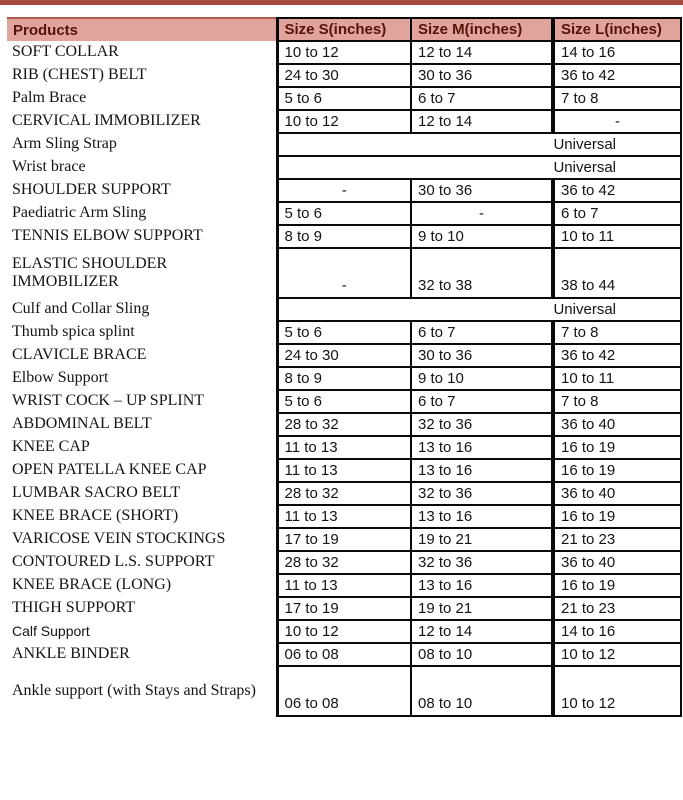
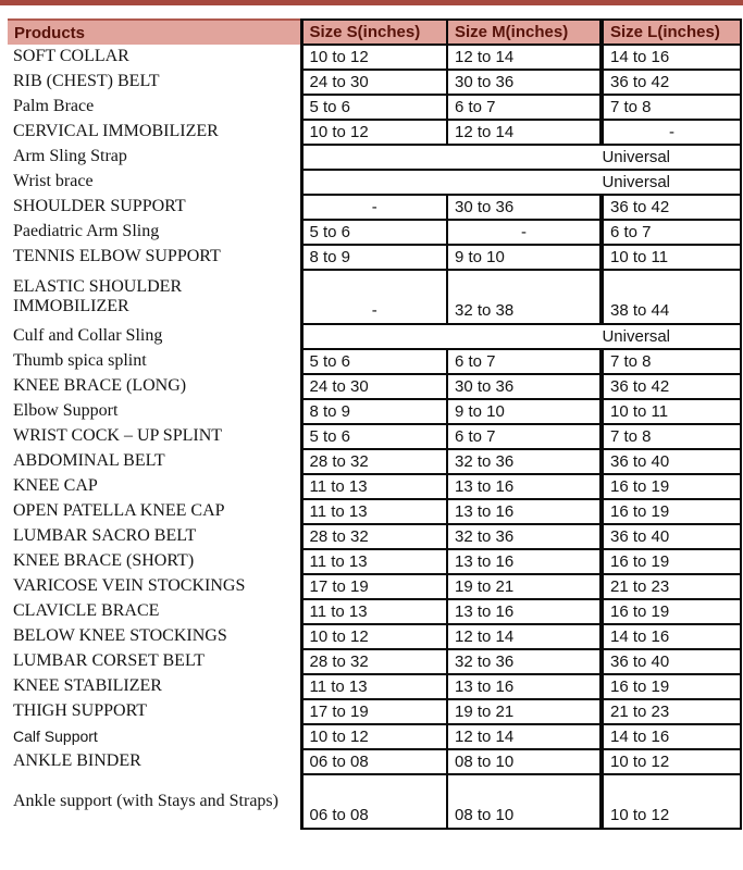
  Products	Size S(inches)	Size M(inches)	Size L(inches)
  SOFT COLLAR	10 to 12	12 to 14	14 to 16
  RIB (CHEST) BELT	24 to 30	30 to 36	36 to 42
  Palm Brace	5 to 6	6 to 7	7 to 8
  CERVICAL IMMOBILIZER	10 to 12	12 to 14	-
  Arm Sling Strap	Universal
  Wrist brace	Universal
  SHOULDER SUPPORT	-	30 to 36	36 to 42
  Paediatric Arm Sling	5 to 6	-	6 to 7
  TENNIS ELBOW SUPPORT	8 to 9	9 to 10	10 to 11
  ELASTIC SHOULDER IMMOBILIZER	-	32 to 38	38 to 44
  Culf and Collar Sling	Universal
  Thumb spica splint	5 to 6	6 to 7	7 to 8
- CLAVICLE BRACE	24 to 30	30 to 36	36 to 42
+ KNEE BRACE (LONG)	24 to 30	30 to 36	36 to 42
  Elbow Support	8 to 9	9 to 10	10 to 11
  WRIST COCK – UP SPLINT	5 to 6	6 to 7	7 to 8
  ABDOMINAL BELT	28 to 32	32 to 36	36 to 40
  KNEE CAP	11 to 13	13 to 16	16 to 19
  OPEN PATELLA KNEE CAP	11 to 13	13 to 16	16 to 19
  LUMBAR SACRO BELT	28 to 32	32 to 36	36 to 40
  KNEE BRACE (SHORT)	11 to 13	13 to 16	16 to 19
  VARICOSE VEIN STOCKINGS	17 to 19	19 to 21	21 to 23
- CONTOURED L.S. SUPPORT	28 to 32	32 to 36	36 to 40
- KNEE BRACE (LONG)	11 to 13	13 to 16	16 to 19
+ CLAVICLE BRACE	11 to 13	13 to 16	16 to 19
+ BELOW KNEE STOCKINGS	10 to 12	12 to 14	14 to 16
+ LUMBAR CORSET BELT	28 to 32	32 to 36	36 to 40
+ KNEE STABILIZER	11 to 13	13 to 16	16 to 19
  THIGH SUPPORT	17 to 19	19 to 21	21 to 23
  Calf Support	10 to 12	12 to 14	14 to 16
  ANKLE BINDER	06 to 08	08 to 10	10 to 12
  Ankle support (with Stays and Straps)	06 to 08	08 to 10	10 to 12
